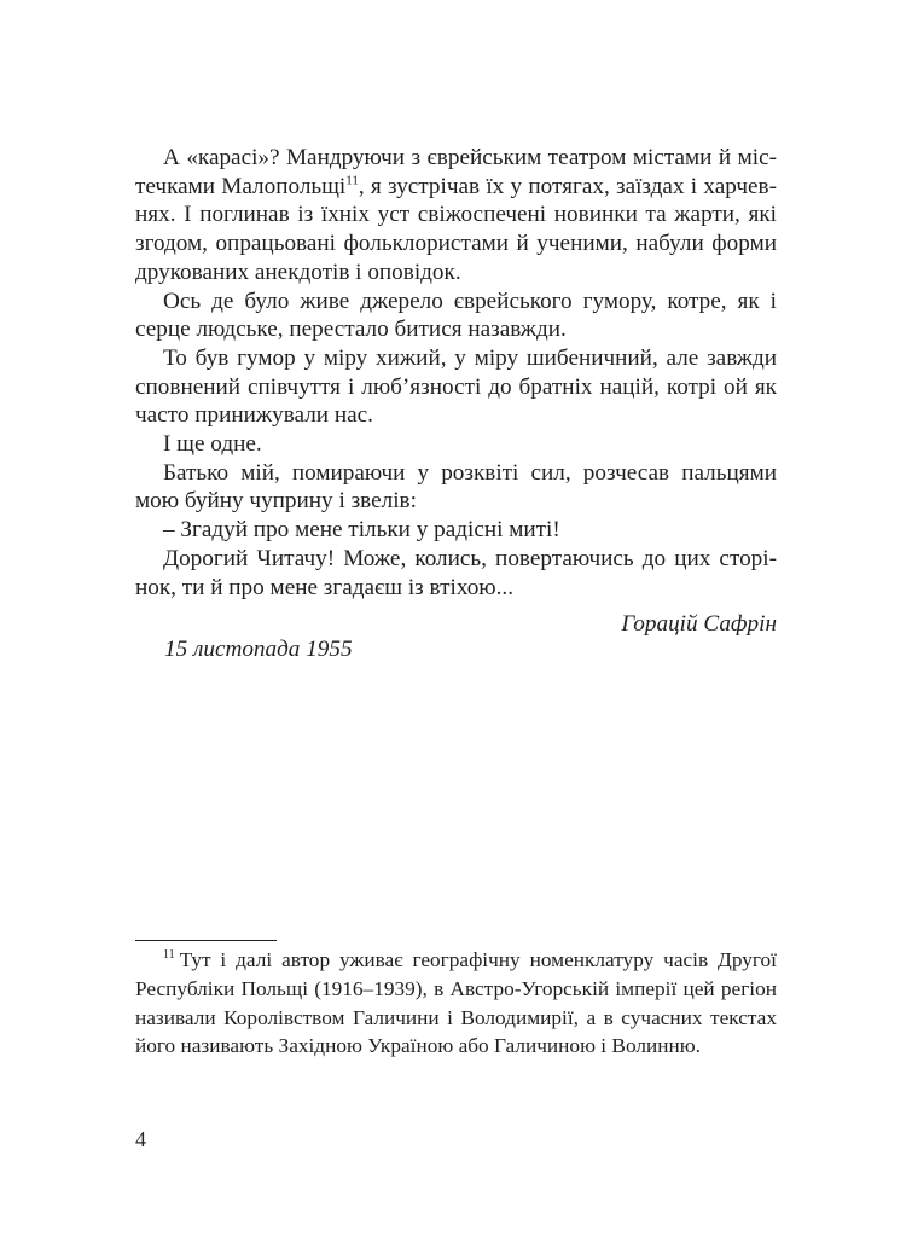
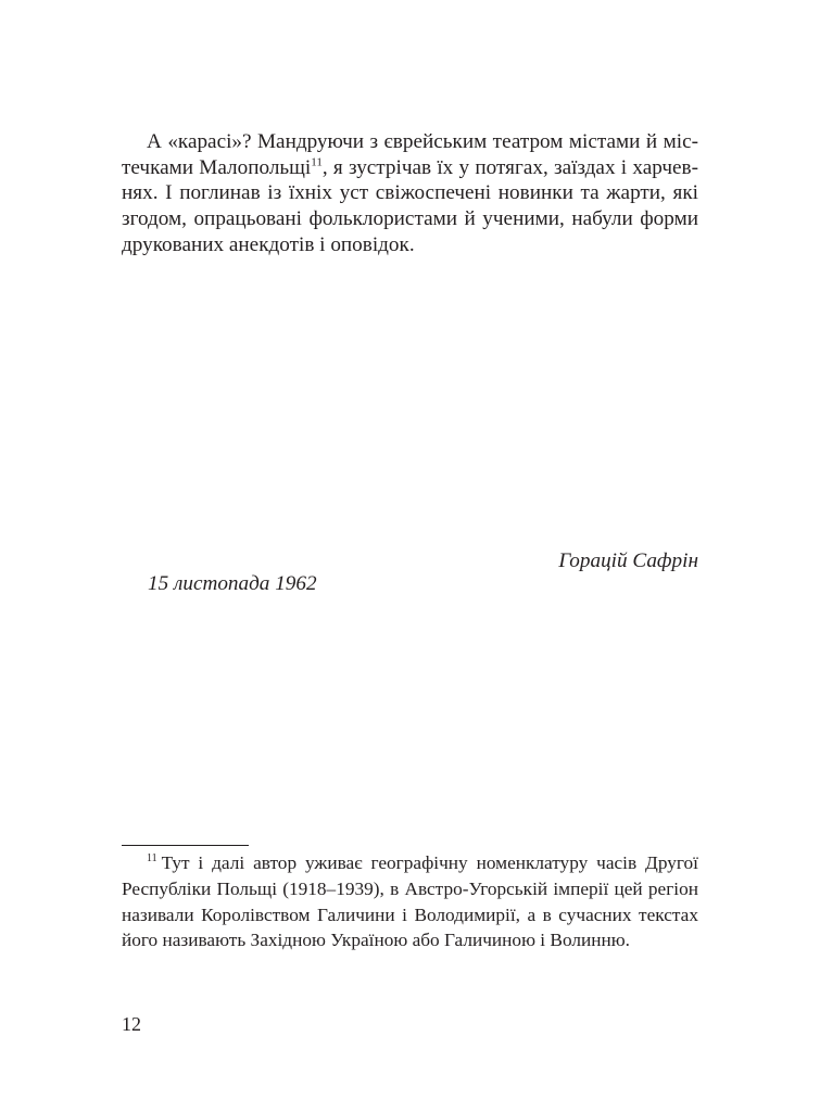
  А «карасі»? Мандруючи з єврейським театром містами й міс­ечками Малопольщі11, я зустрічав їх у потягах, заїздах і харчев­нях. І поглинав із їхніх уст свіжоспечені новинки та жарти, які згодом, опрацьовані фольклористами й ученими, набули форми друкованих анекдотів і оповідок.
- Ось де було живе джерело єврейського гумору, котре, як і серце людське, перестало битися назавжди.
- То був гумор у міру хижий, у міру шибеничний, але завжди сповнений співчуття і люб’язності до братніх націй, котрі ой як часто принижували нас.
- І ще одне.
- Батько мій, помираючи у розквіті сил, розчесав пальцями мою буйну чуприну і звелів:
- – Згадуй про мене тільки у радісні миті!
- Дорогий Читачу! Може, колись, повертаючись до цих сторі­нок, ти й про мене згадаєш із втіхою...
  Горацій Сафрін
- 15 листопада 1955
+ 15 листопада 1962
- 11 Тут і далі автор уживає географічну номенклатуру часів Дру­гої Республіки Польщі (1916–1939), в Австро-Угорській імперії цей регіон називали Королівством Галичини і Володимирії, а в сучас­них текстах його називають Західною Україною або Галичиною і Волинню.
+ 11 Тут і далі автор уживає географічну номенклатуру часів Дру­гої Республіки Польщі (1918–1939), в Австро-Угорській імперії цей регіон називали Королівством Галичини і Володимирії, а в сучас­них текстах його називають Західною Україною або Галичиною і Волинню.
- 4
+ 12
